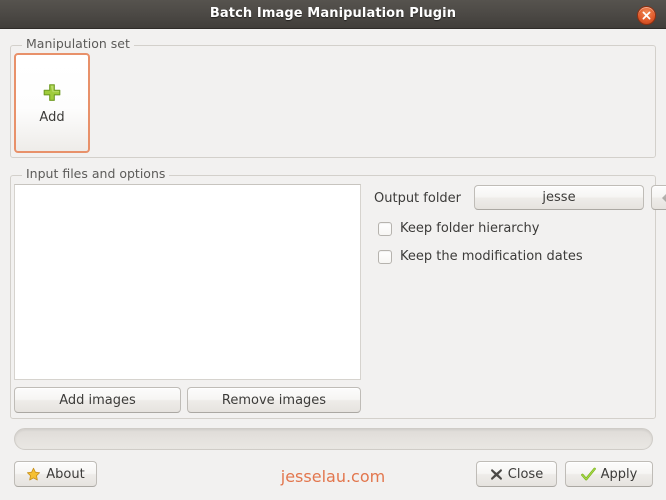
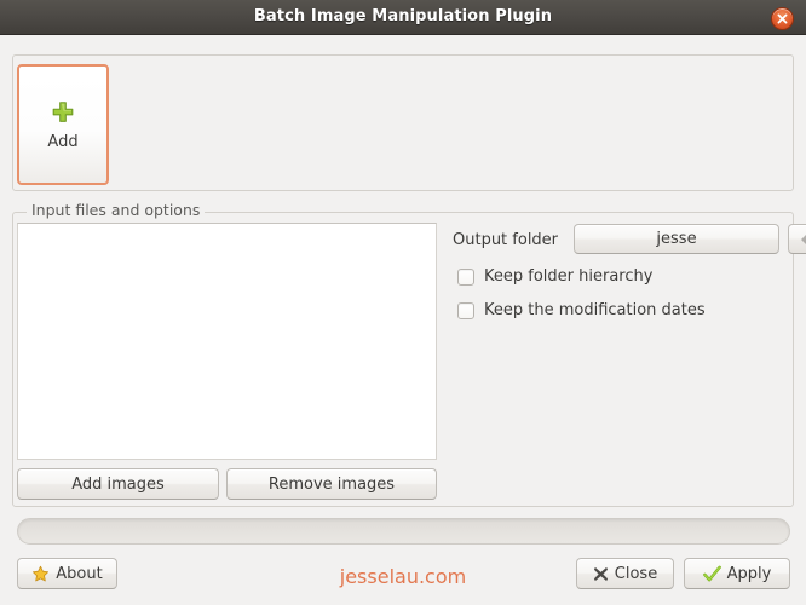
  Batch Image Manipulation Plugin
- Manipulation set
  Add
  Input files and options
  Add images
  Remove images
  Output folder
  jesse
  Keep folder hierarchy
  Keep the modification dates
  About
  Close
  Apply
  jesselau.com
